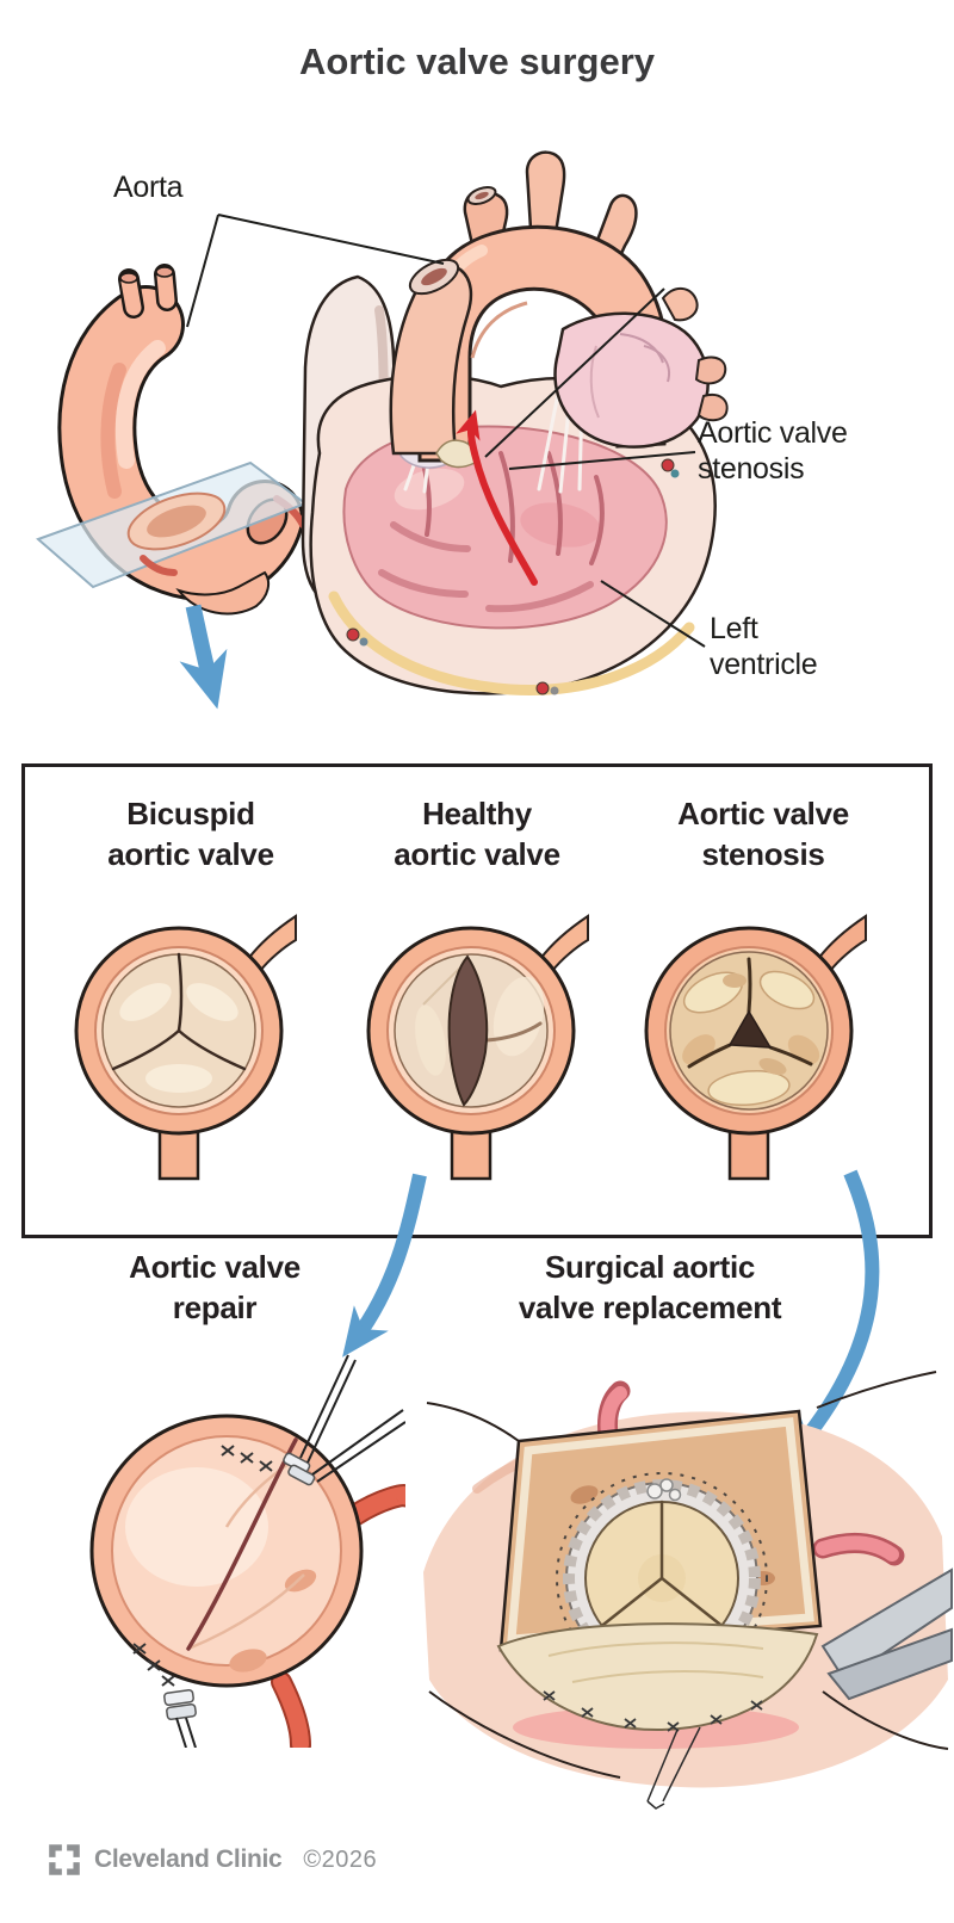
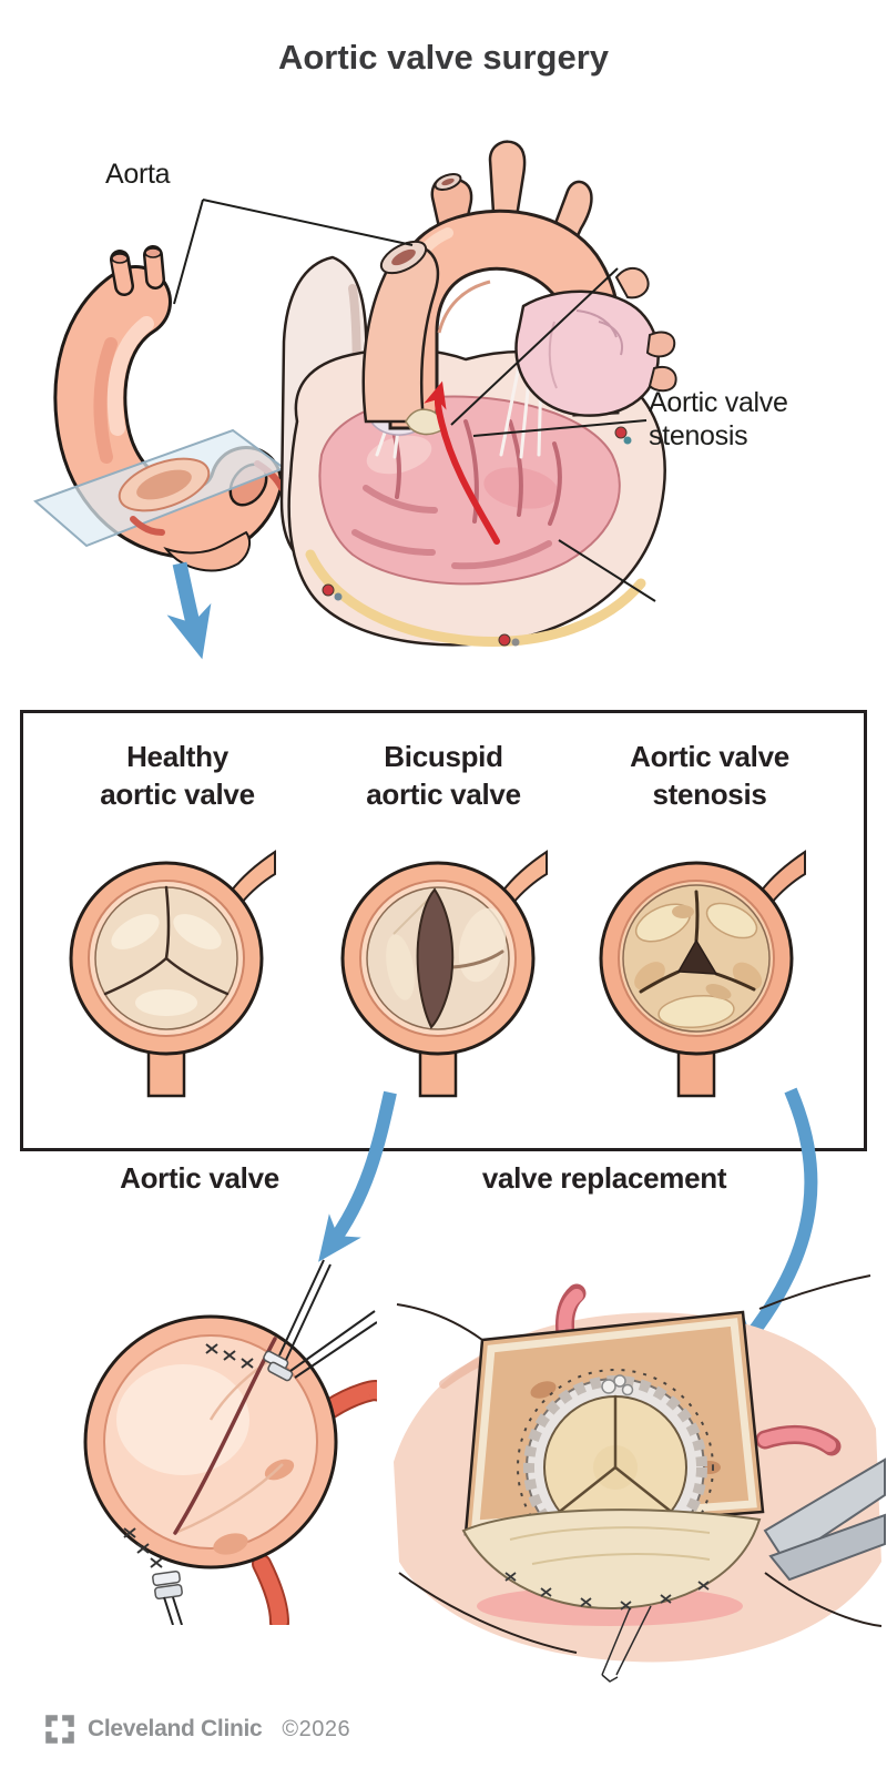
  Aortic valve surgery
  Aorta
  Aortic valve
  stenosis
- Left
- ventricle
- Bicuspid
+ Healthy
  aortic valve
- Healthy
+ Bicuspid
  aortic valve
  Aortic valve
  stenosis
  Aortic valve
- repair
- Surgical aortic
  valve replacement
  Cleveland Clinic
  ©2026
